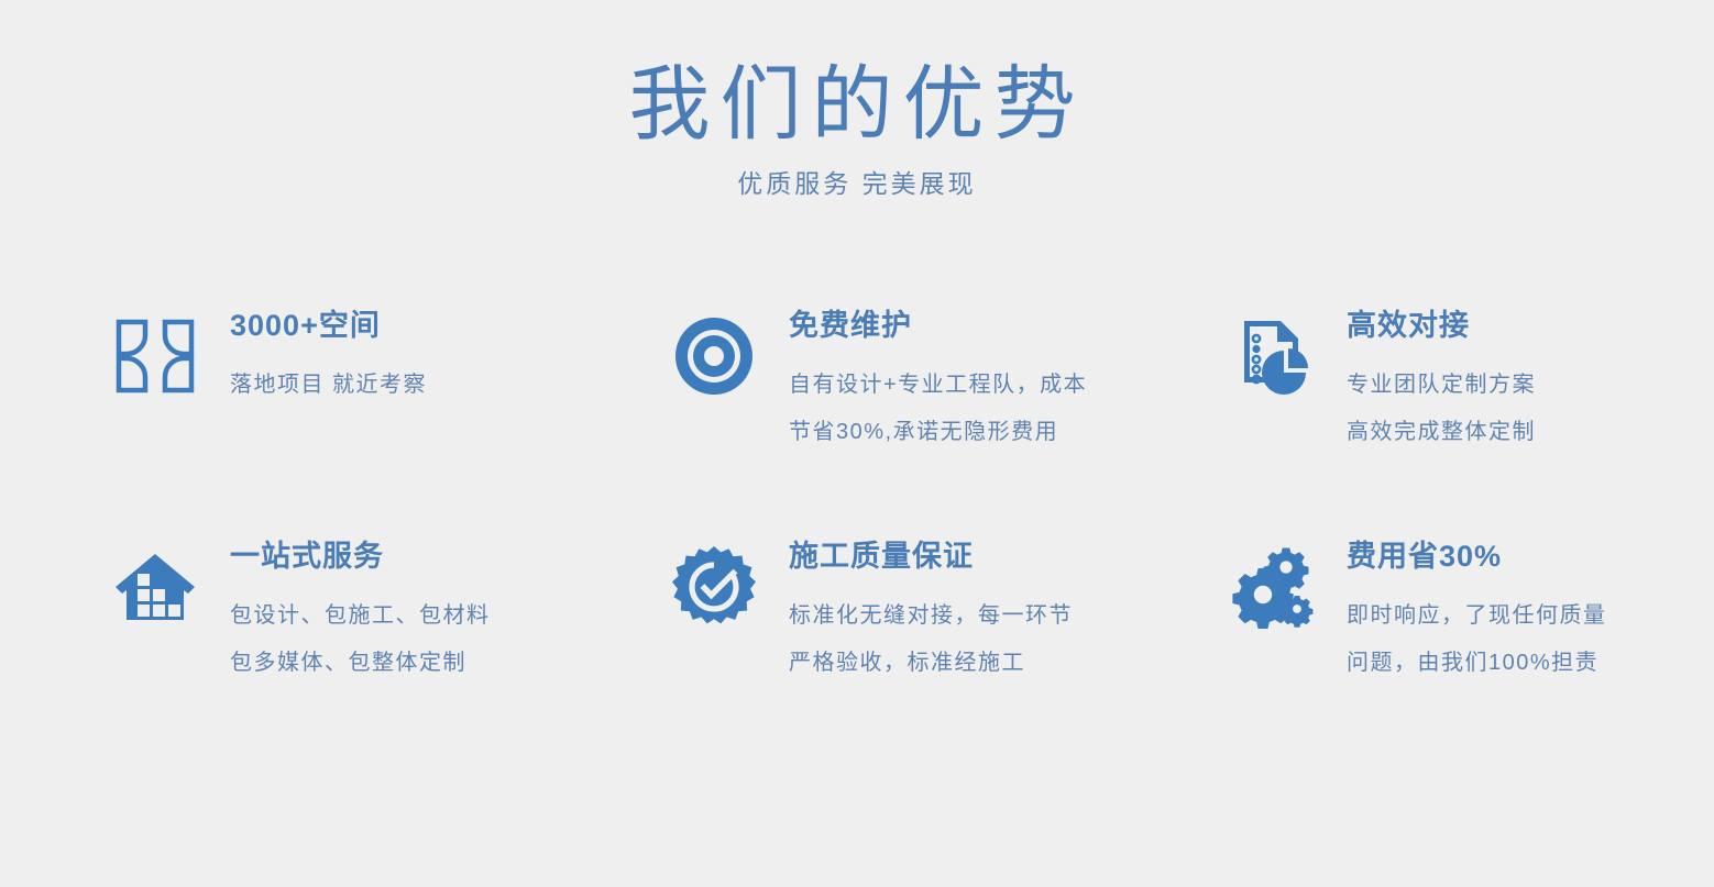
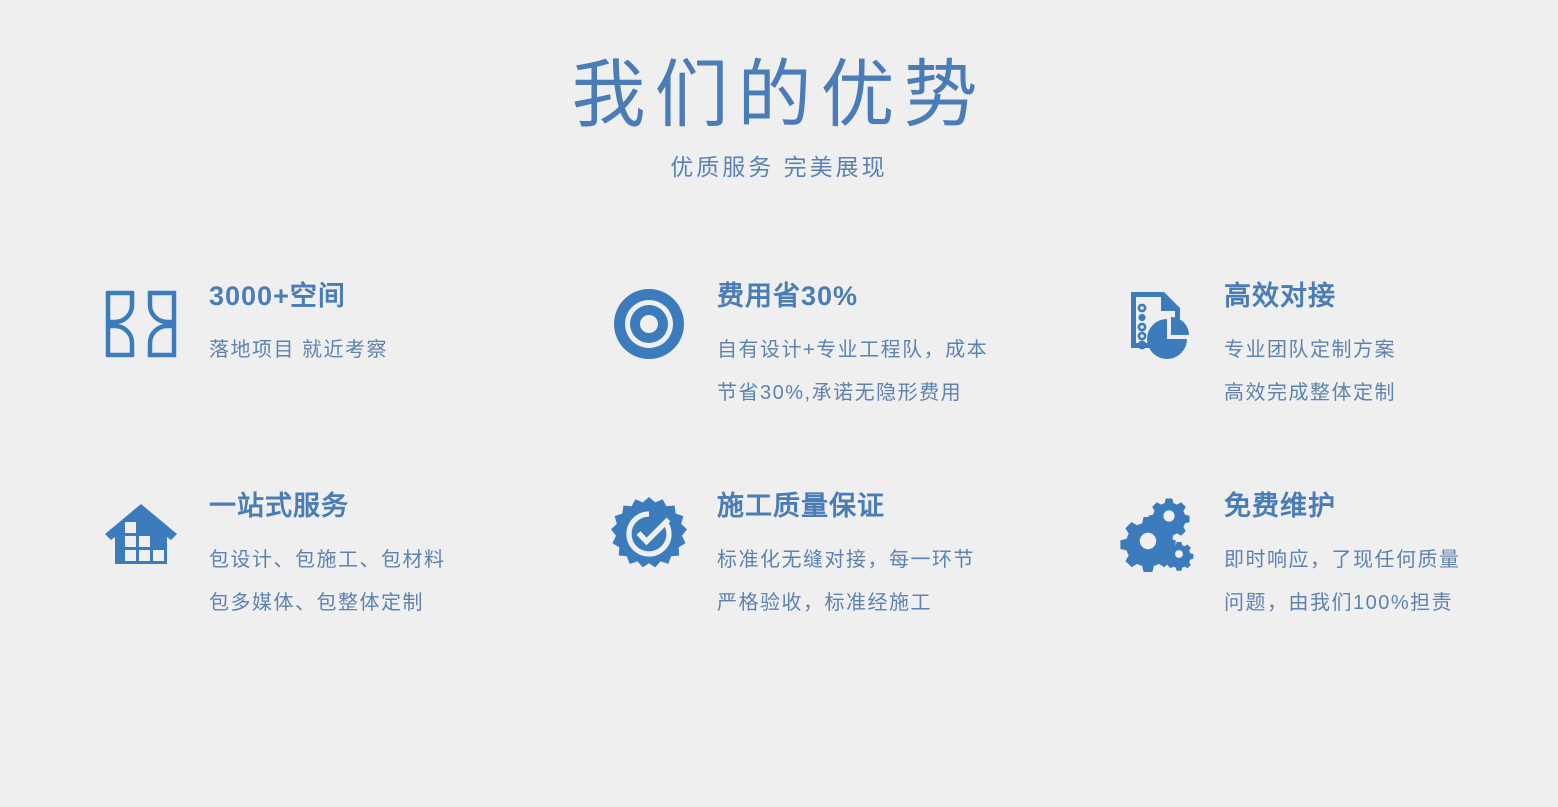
  我们的优势
  优质服务 完美展现
  3000+空间
  落地项目 就近考察
- 免费维护
+ 费用省30%
  自有设计+专业工程队，成本
  节省30%,承诺无隐形费用
  高效对接
  专业团队定制方案
  高效完成整体定制
  一站式服务
  包设计、包施工、包材料
  包多媒体、包整体定制
  施工质量保证
  标准化无缝对接，每一环节
  严格验收，标准经施工
- 费用省30%
+ 免费维护
  即时响应，了现任何质量
  问题，由我们100%担责
